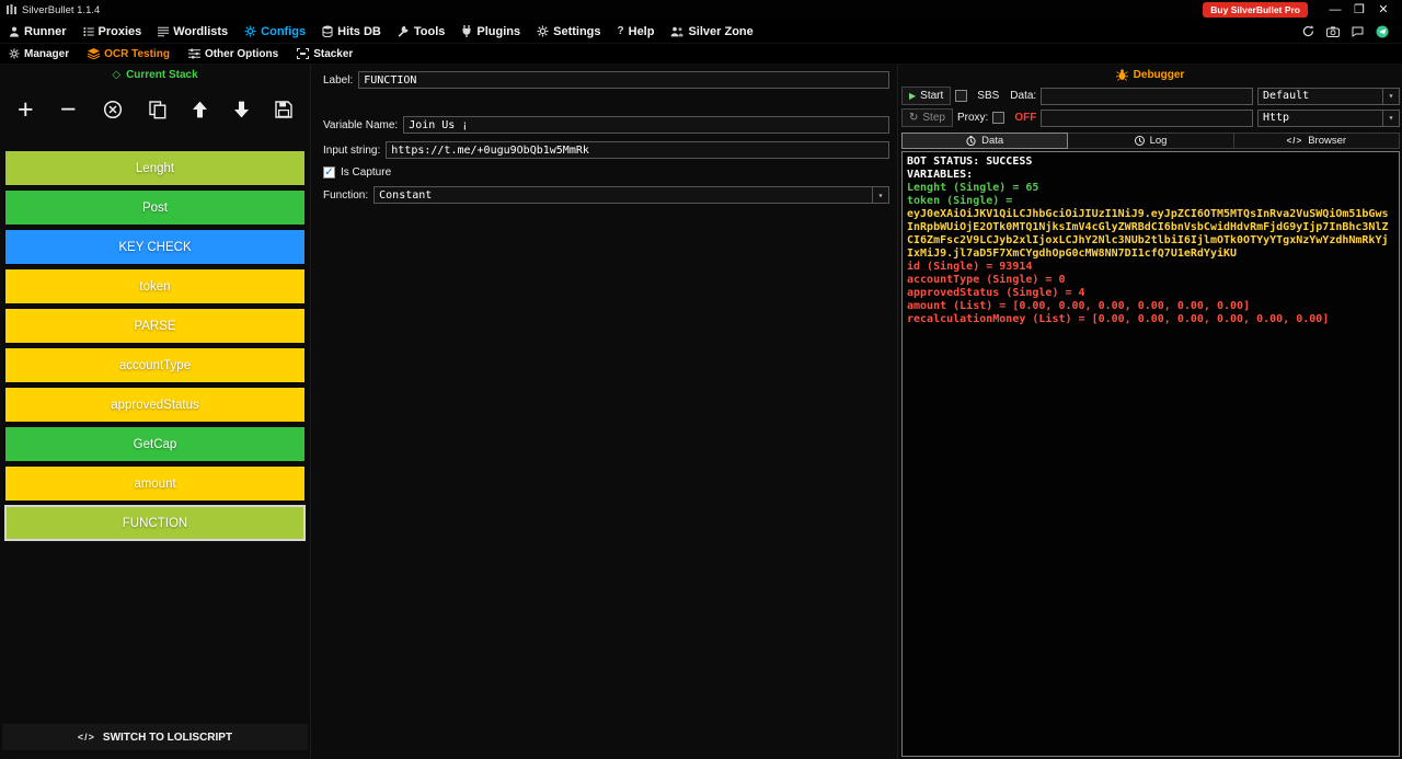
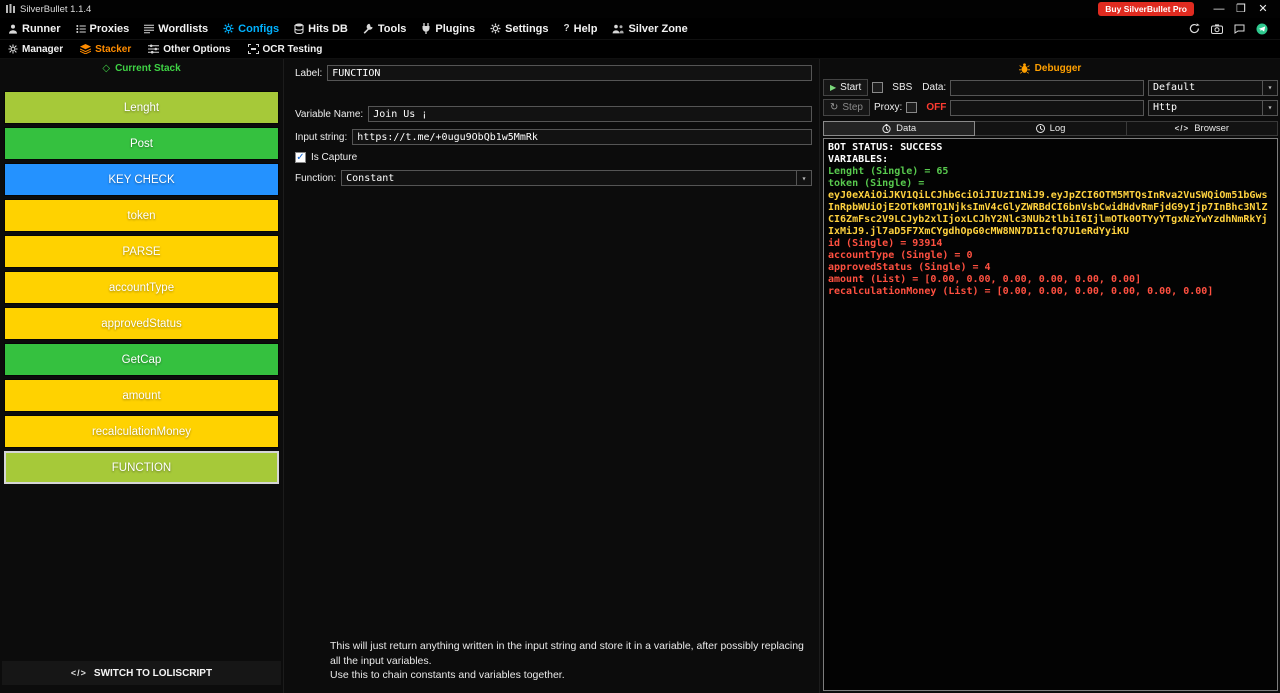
  SilverBullet 1.1.4
  Buy SilverBullet Pro
  —
  ❒
  ✕
  Runner
  Proxies
  Wordlists
  Configs
  Hits DB
  Tools
  Plugins
  Settings
  ?
  Help
  Silver Zone
  Manager
- OCR Testing
+ Stacker
  Other Options
- Stacker
+ OCR Testing
  ◇
  Current Stack
- +
- −
  Lenght
  Post
  KEY CHECK
  token
  PARSE
  accountType
  approvedStatus
  GetCap
  amount
+ recalculationMoney
  FUNCTION
  </>
  SWITCH TO LOLISCRIPT
  Label:
  FUNCTION
  Variable Name:
  Join Us ¡
  Input string:
  https://t.me/+0ugu9ObQb1w5MmRk
  ✓
  Is Capture
  Function:
  Constant
  ▾
+ This will just return anything written in the input string and store it in a variable, after possibly replacing all the input variables.
+ Use this to chain constants and variables together.
  Debugger
  ▶
  Start
  SBS
  Data:
  Default
  ▾
  ↻
  Step
  Proxy:
  OFF
  Http
  ▾
  Data
  Log
  </>
  Browser
  BOT STATUS: SUCCESS
  VARIABLES:
  Lenght (Single) = 65
  token (Single) =
  eyJ0eXAiOiJKV1QiLCJhbGciOiJIUzI1NiJ9.eyJpZCI6OTM5MTQsInRva2VuSWQiOm51bGwsInRpbWUiOjE2OTk0MTQ1NjksImV4cGlyZWRBdCI6bnVsbCwidHdvRmFjdG9yIjp7InBhc3NlZCI6ZmFsc2V9LCJyb2xlIjoxLCJhY2Nlc3NUb2tlbiI6IjlmOTk0OTYyYTgxNzYwYzdhNmRkYjIxMiJ9.jl7aD5F7XmCYgdhOpG0cMW8NN7DI1cfQ7U1eRdYyiKU
  id (Single) = 93914
  accountType (Single) = 0
  approvedStatus (Single) = 4
  amount (List) = [0.00, 0.00, 0.00, 0.00, 0.00, 0.00]
  recalculationMoney (List) = [0.00, 0.00, 0.00, 0.00, 0.00, 0.00]
